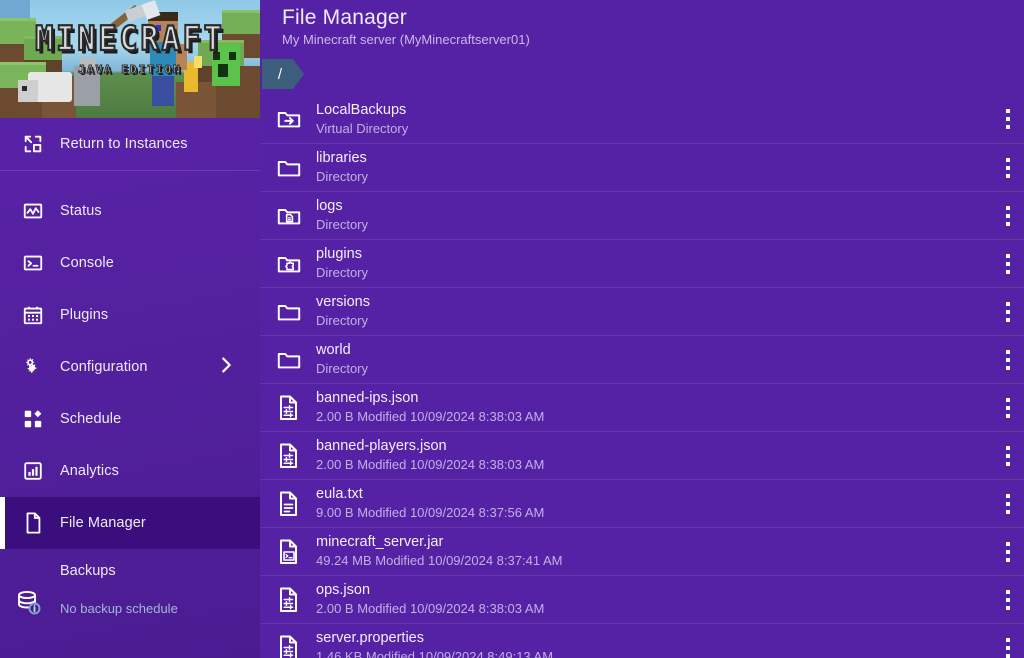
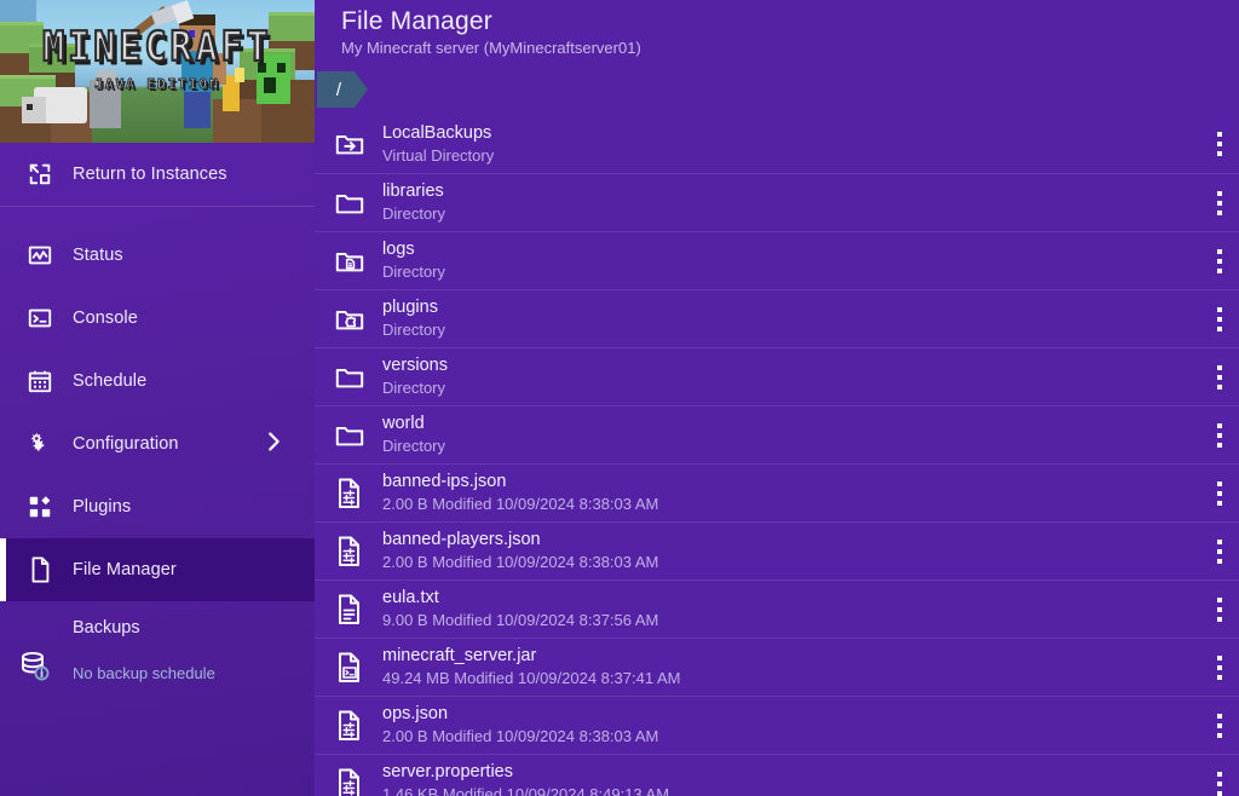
  MINECRAFT
  JAVA EDITION
  Return to Instances
  Status
  Console
- Plugins
+ Schedule
  Configuration
- Schedule
+ Plugins
- Analytics
  File Manager
  Backups
  No backup schedule
  File Manager
  My Minecraft server (MyMinecraftserver01)
  /
  LocalBackups
  Virtual Directory
  libraries
  Directory
  logs
  Directory
  plugins
  Directory
  versions
  Directory
  world
  Directory
  banned-ips.json
  2.00 B Modified 10/09/2024 8:38:03 AM
  banned-players.json
  2.00 B Modified 10/09/2024 8:38:03 AM
  eula.txt
  9.00 B Modified 10/09/2024 8:37:56 AM
  minecraft_server.jar
  49.24 MB Modified 10/09/2024 8:37:41 AM
  ops.json
  2.00 B Modified 10/09/2024 8:38:03 AM
  server.properties
  1.46 KB Modified 10/09/2024 8:49:13 AM
